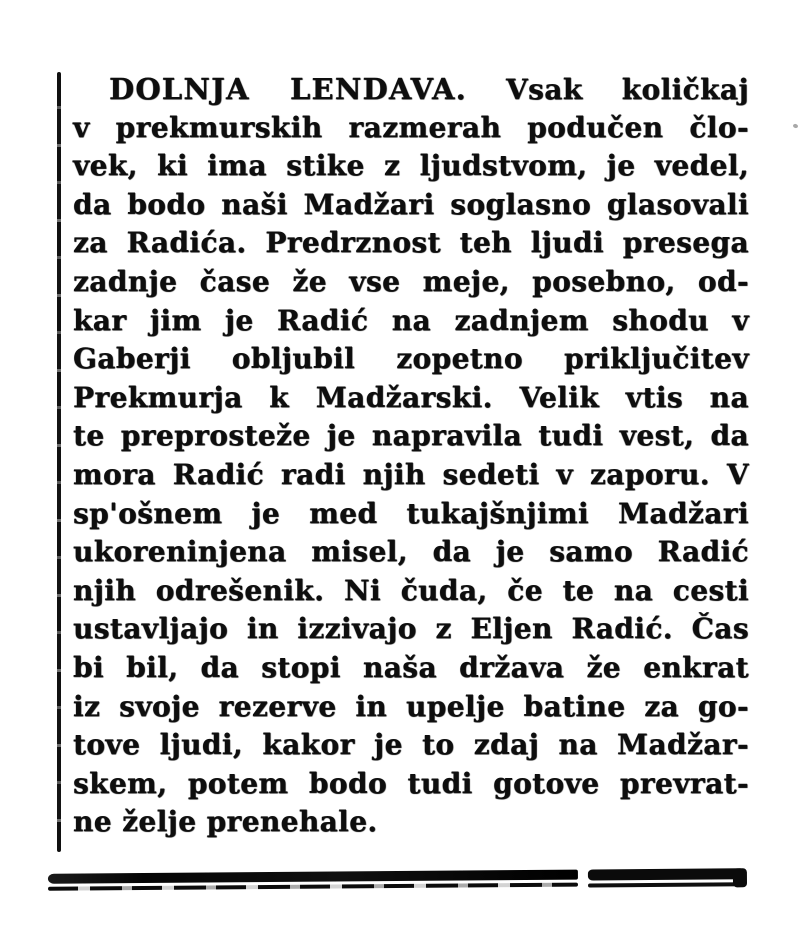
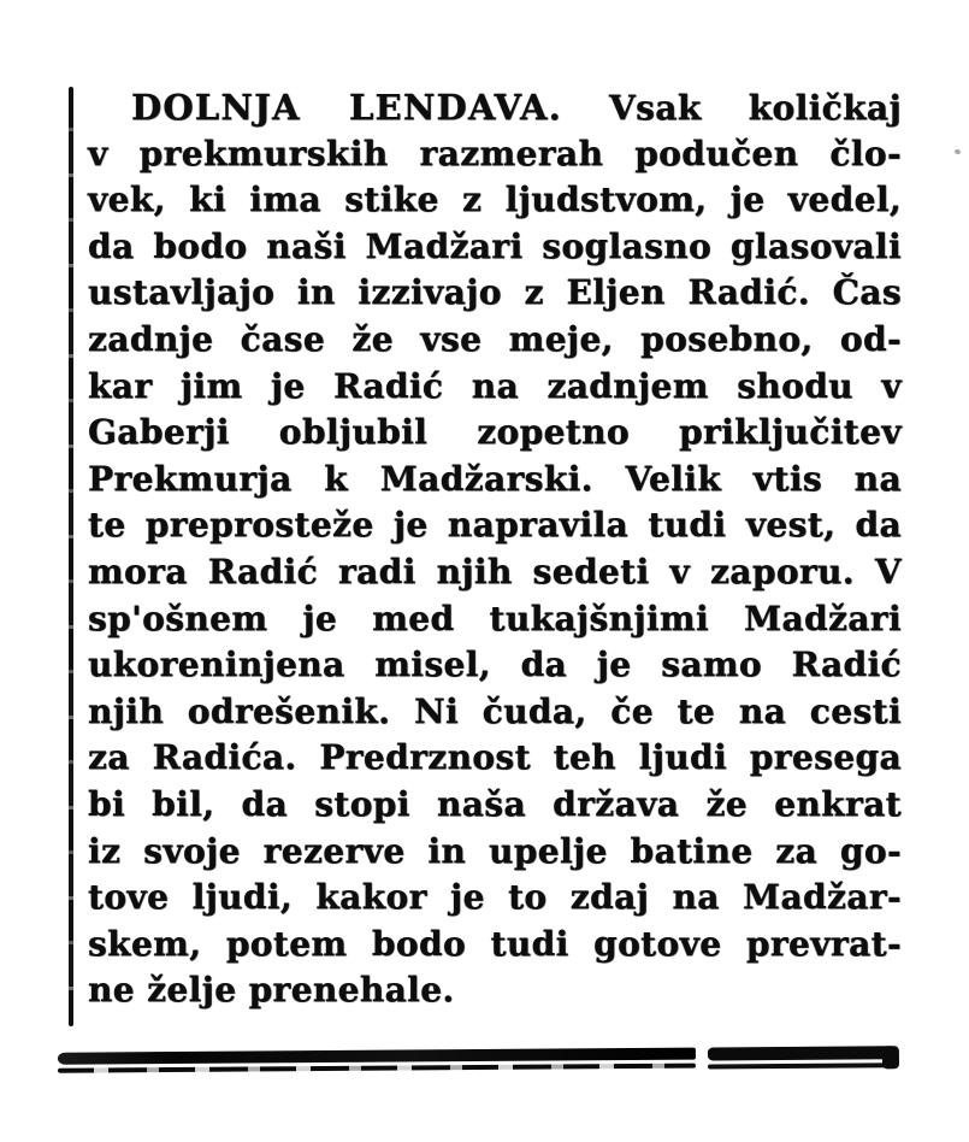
  DOLNJA LENDAVA. Vsak količkaj
  v prekmurskih razmerah podučen člo-
  vek, ki ima stike z ljudstvom, je vedel,
  da bodo naši Madžari soglasno glasovali
- za Radića. Predrznost teh ljudi presega
+ ustavljajo in izzivajo z Eljen Radić. Čas
  zadnje čase že vse meje, posebno, od-
  kar jim je Radić na zadnjem shodu v
  Gaberji obljubil zopetno priključitev
  Prekmurja k Madžarski. Velik vtis na
  te preprosteže je napravila tudi vest, da
  mora Radić radi njih sedeti v zaporu. V
  sp'ošnem je med tukajšnjimi Madžari
  ukoreninjena misel, da je samo Radić
  njih odrešenik. Ni čuda, če te na cesti
- ustavljajo in izzivajo z Eljen Radić. Čas
+ za Radića. Predrznost teh ljudi presega
  bi bil, da stopi naša država že enkrat
  iz svoje rezerve in upelje batine za go-
  tove ljudi, kakor je to zdaj na Madžar-
  skem, potem bodo tudi gotove prevrat-
  ne želje prenehale.
